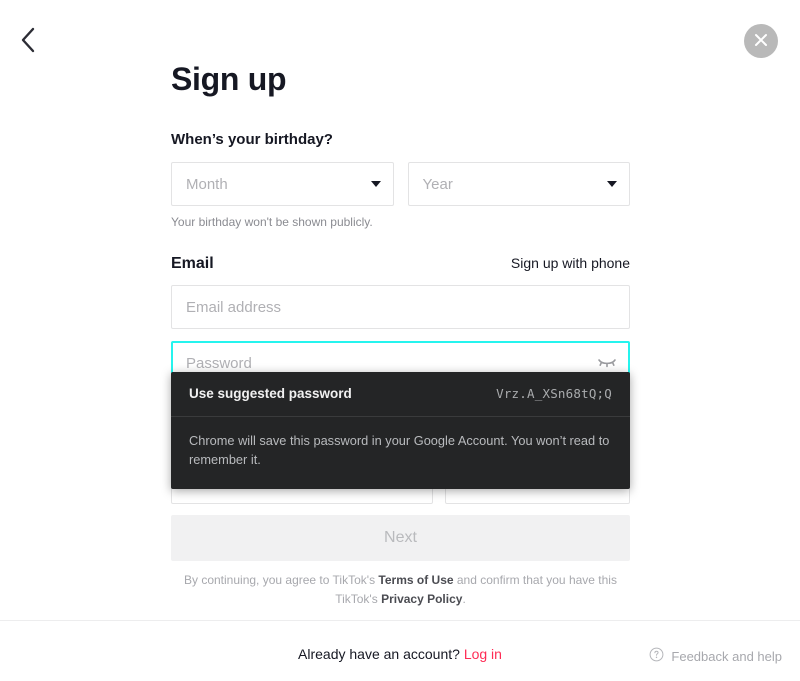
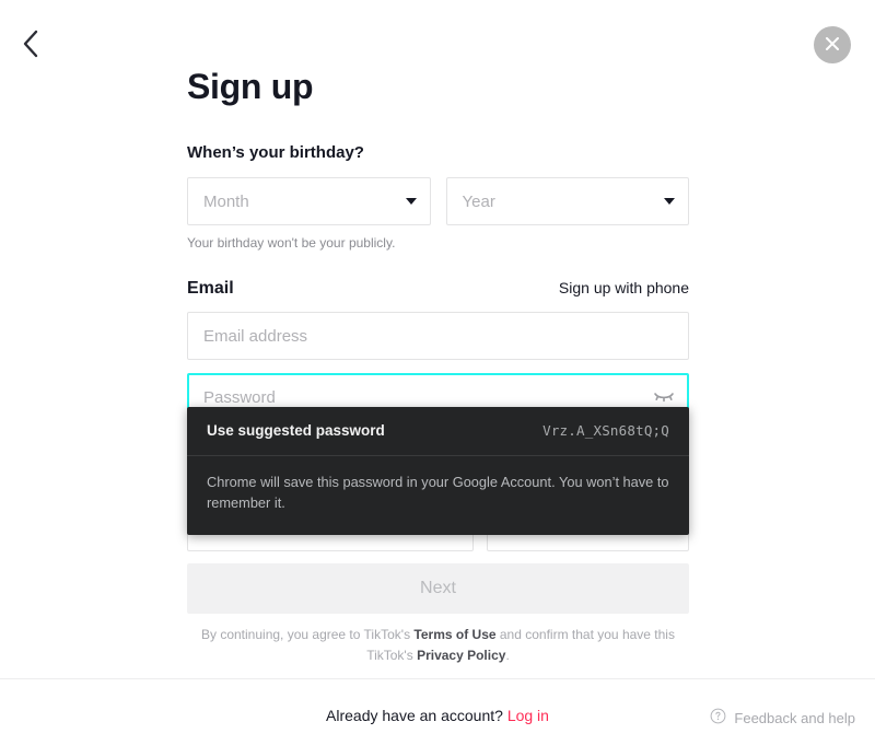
  Sign up
  When’s your birthday?
  Month
  Year
- Your birthday won't be shown publicly.
+ Your birthday won't be your publicly.
  Email
  Sign up with phone
  Email address
  Password
  Use suggested password
  Vrz.A_XSn68tQ;Q
- Chrome will save this password in your Google Account. You won’t read to remember it.
+ Chrome will save this password in your Google Account. You won’t have to remember it.
  Next
  By continuing, you agree to TikTok's Terms of Use and confirm that you have this TikTok's Privacy Policy.
  Already have an account? Log in
  Feedback and help
